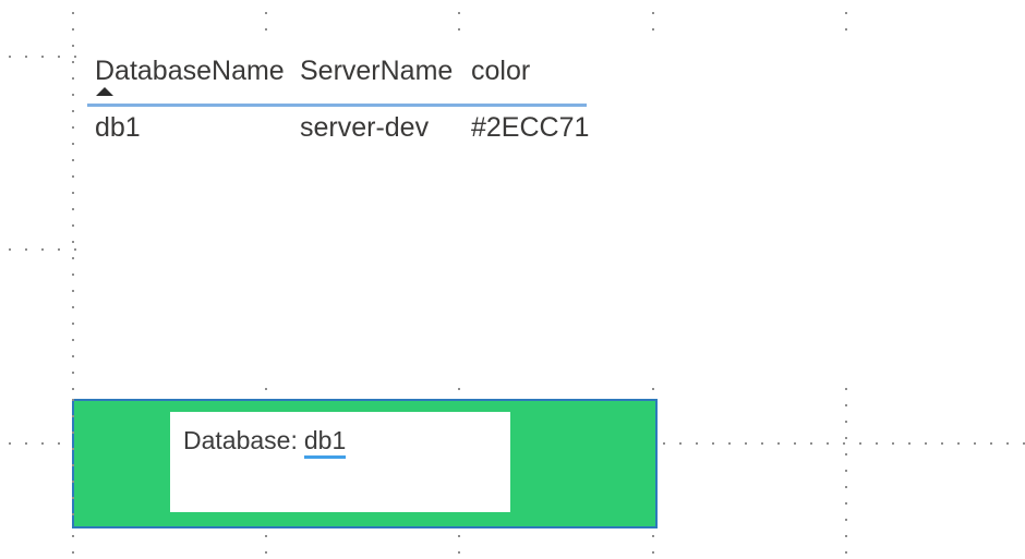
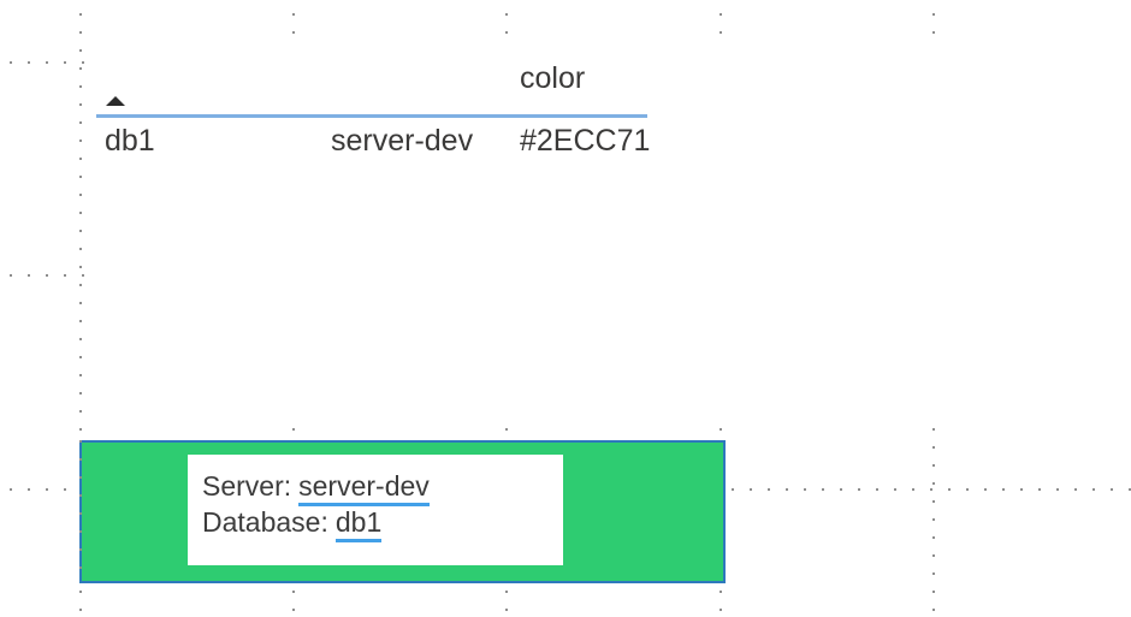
- DatabaseName
- ServerName
  color
  db1
  server-dev
  #2ECC71
+ Server: server-dev
  Database: db1
